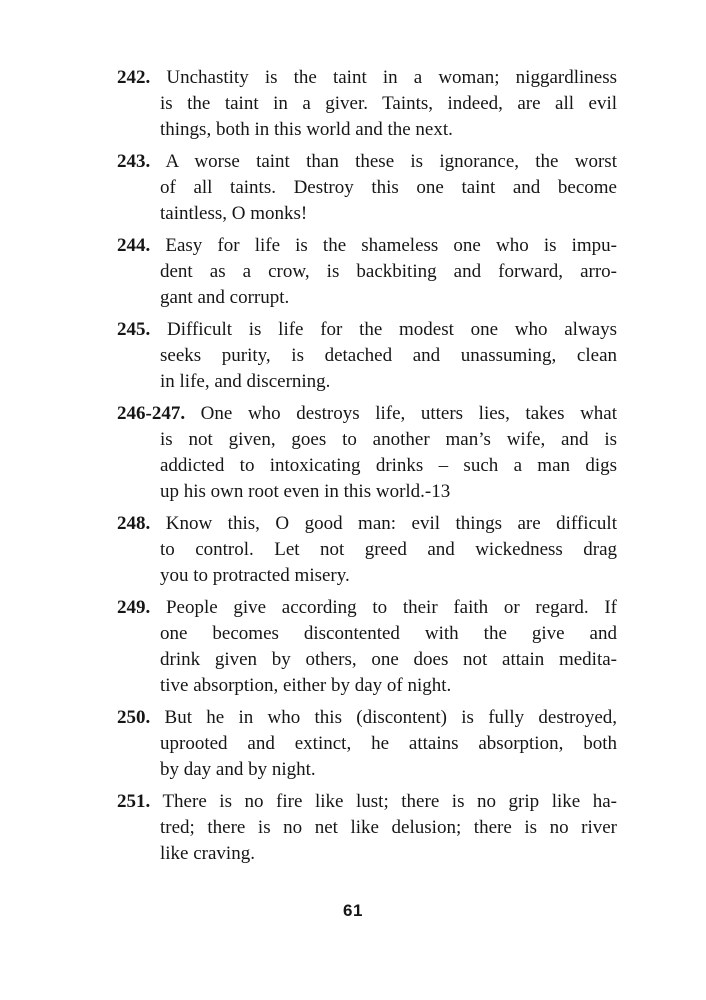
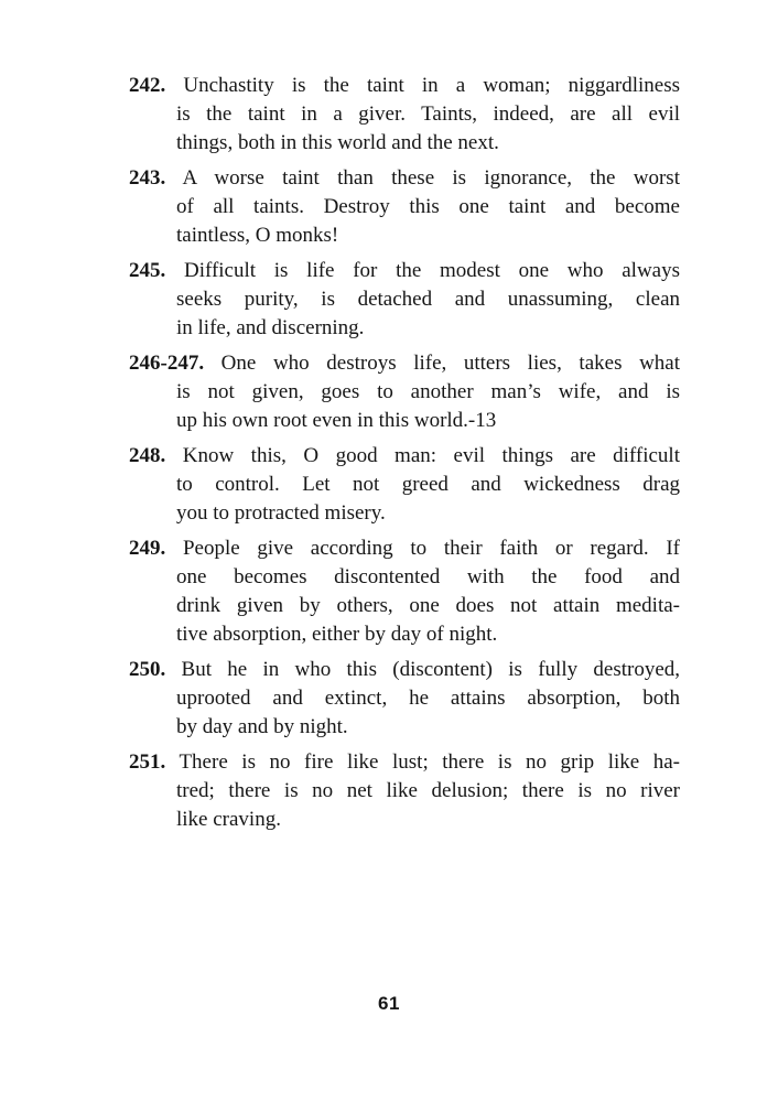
  242. Unchastity is the taint in a woman; niggardliness
  is the taint in a giver. Taints, indeed, are all evil
  things, both in this world and the next.
  243. A worse taint than these is ignorance, the worst
  of all taints. Destroy this one taint and become
  taintless, O monks!
- 244. Easy for life is the shameless one who is impu-
- dent as a crow, is backbiting and forward, arro-
- gant and corrupt.
  245. Difficult is life for the modest one who always
  seeks purity, is detached and unassuming, clean
  in life, and discerning.
  246-247. One who destroys life, utters lies, takes what
  is not given, goes to another man’s wife, and is
- addicted to intoxicating drinks – such a man digs
  up his own root even in this world.-13
  248. Know this, O good man: evil things are difficult
  to control. Let not greed and wickedness drag
  you to protracted misery.
  249. People give according to their faith or regard. If
- one becomes discontented with the give and
+ one becomes discontented with the food and
  drink given by others, one does not attain medita-
  tive absorption, either by day of night.
  250. But he in who this (discontent) is fully destroyed,
  uprooted and extinct, he attains absorption, both
  by day and by night.
  251. There is no fire like lust; there is no grip like ha-
  tred; there is no net like delusion; there is no river
  like craving.
  61
